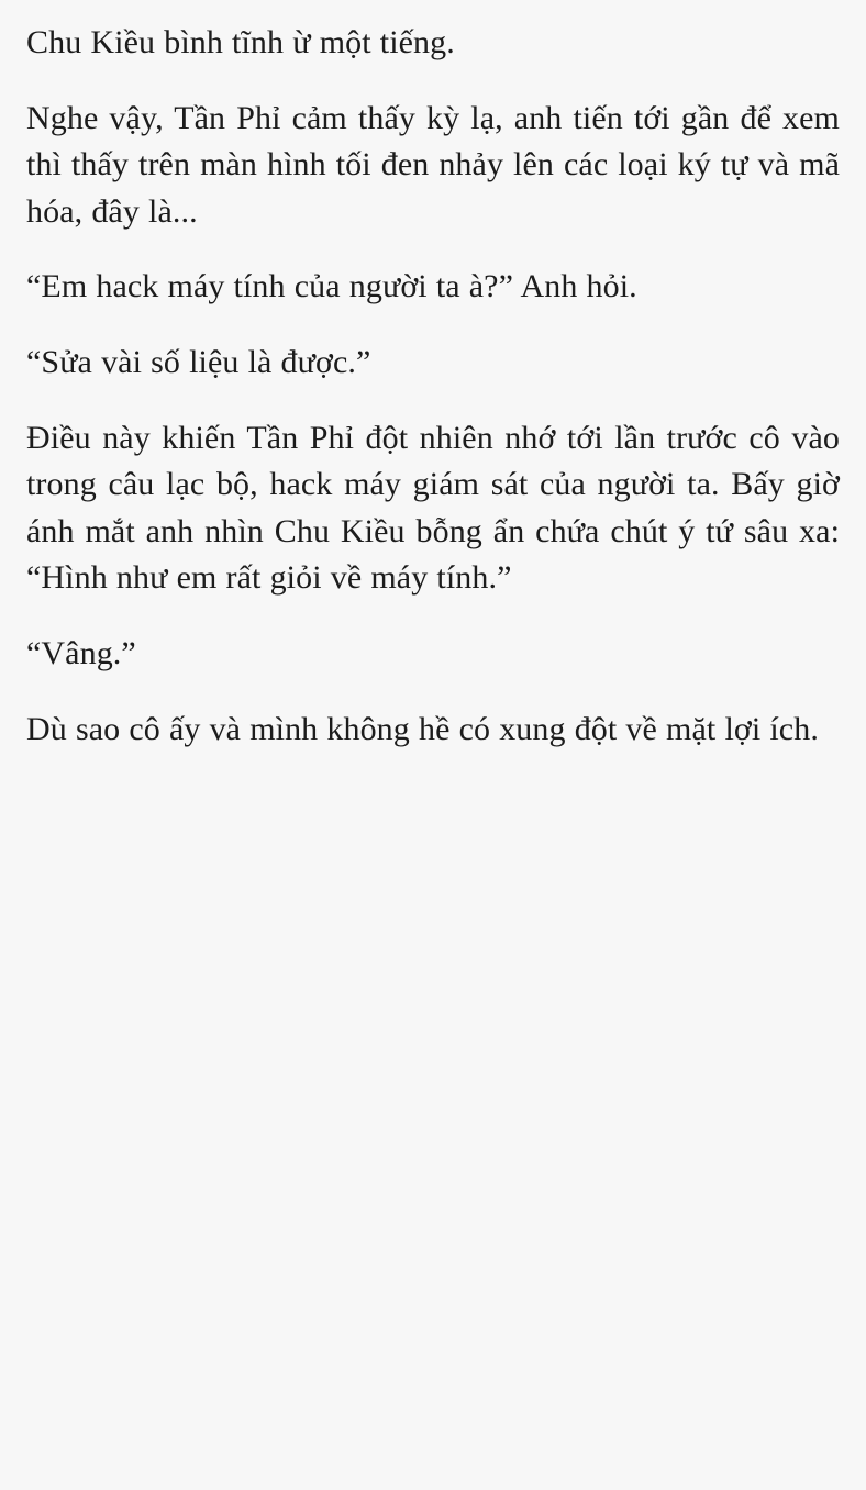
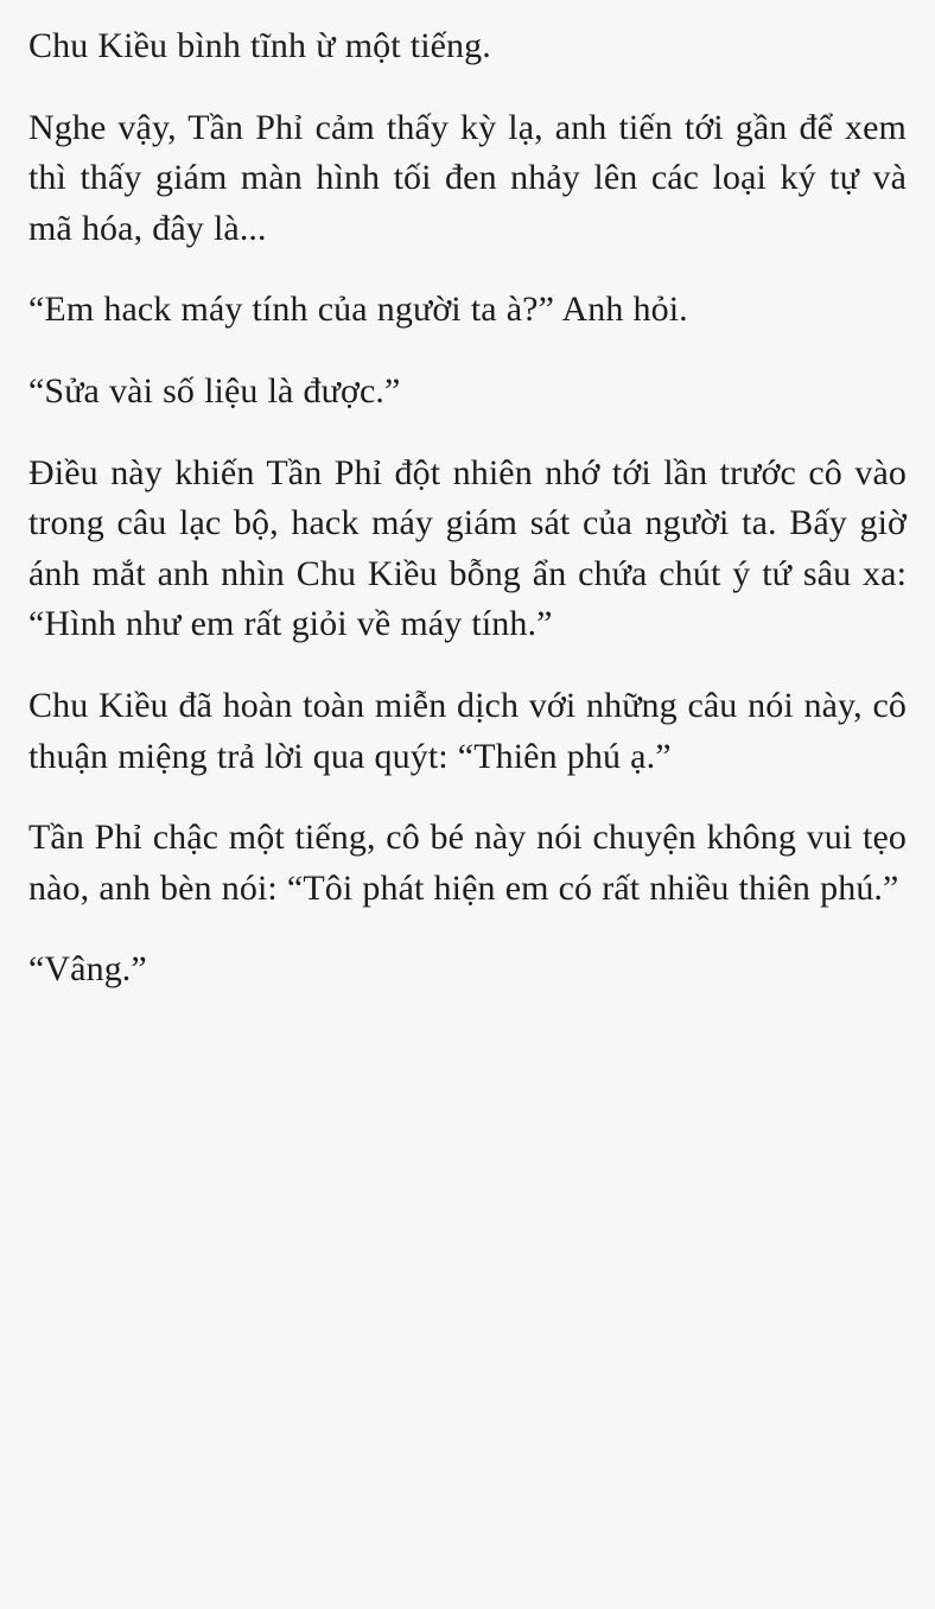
  Chu Kiều bình tĩnh ừ một tiếng.
- Nghe vậy, Tần Phỉ cảm thấy kỳ lạ, anh tiến tới gần để xem thì thấy trên màn hình tối đen nhảy lên các loại ký tự và mã hóa, đây là...
+ Nghe vậy, Tần Phỉ cảm thấy kỳ lạ, anh tiến tới gần để xem thì thấy giám màn hình tối đen nhảy lên các loại ký tự và mã hóa, đây là...
  “Em hack máy tính của người ta à?” Anh hỏi.
  “Sửa vài số liệu là được.”
  Điều này khiến Tần Phỉ đột nhiên nhớ tới lần trước cô vào trong câu lạc bộ, hack máy giám sát của người ta. Bấy giờ ánh mắt anh nhìn Chu Kiều bỗng ẩn chứa chút ý tứ sâu xa: “Hình như em rất giỏi về máy tính.”
+ Chu Kiều đã hoàn toàn miễn dịch với những câu nói này, cô thuận miệng trả lời qua quýt: “Thiên phú ạ.”
+ Tần Phỉ chậc một tiếng, cô bé này nói chuyện không vui tẹo nào, anh bèn nói: “Tôi phát hiện em có rất nhiều thiên phú.”
  “Vâng.”
- Dù sao cô ấy và mình không hề có xung đột về mặt lợi ích.
